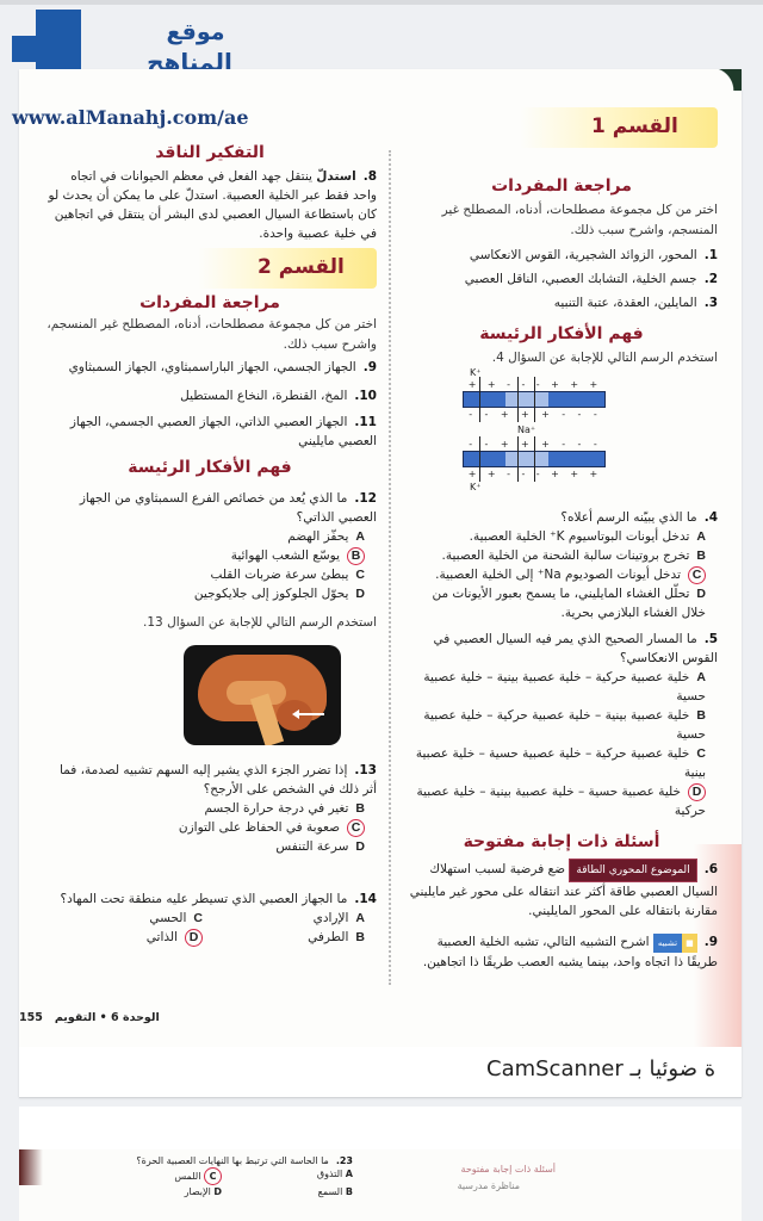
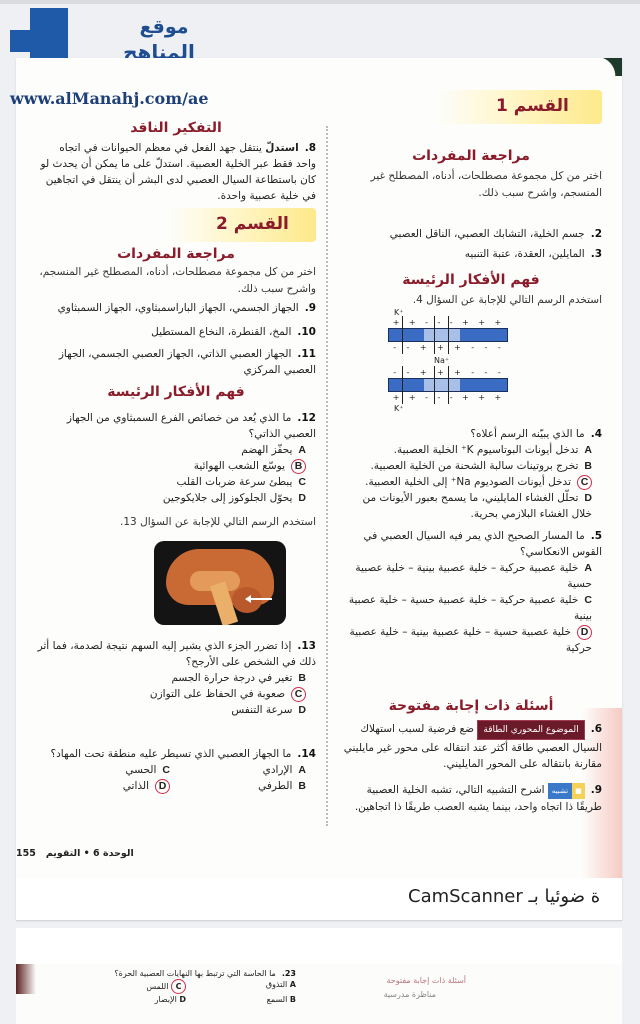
  موقع
  القسم 1
  مراجعة المفردات
  اختر من كل مجموعة مصطلحات، أدناه، المصطلح غير المنسجم، واشرح سبب ذلك.
- 1.المحور، الزوائد الشجيرية، القوس الانعكاسي
  2.جسم الخلية، التشابك العصبي، الناقل العصبي
  3.المايلين، العقدة، عتبة التنبيه
  فهم الأفكار الرئيسة
  استخدم الرسم التالي للإجابة عن السؤال 4.
  K⁺
  +
  +
  -
  -
  -
  +
  +
  +
  -
  -
  +
  +
  +
  -
  -
  -
  Na⁺
  -
  -
  +
  +
  +
  -
  -
  -
  +
  +
  -
  -
  -
  +
  +
  +
  K⁺
  4.ما الذي يبيّنه الرسم أعلاه؟
  Aتدخل أيونات البوتاسيوم K⁺ الخلية العصبية.
  Bتخرج بروتينات سالبة الشحنة من الخلية العصبية.
  Cتدخل أيونات الصوديوم Na⁺ إلى الخلية العصبية.
  Dتحلّل الغشاء المايليني، ما يسمح بعبور الأيونات من خلال الغشاء البلازمي بحرية.
  5.ما المسار الصحيح الذي يمر فيه السيال العصبي في القوس الانعكاسي؟
  Aخلية عصبية حركية – خلية عصبية بينية – خلية عصبية حسية
- Bخلية عصبية بينية – خلية عصبية حركية – خلية عصبية حسية
  Cخلية عصبية حركية – خلية عصبية حسية – خلية عصبية بينية
  Dخلية عصبية حسية – خلية عصبية بينية – خلية عصبية حركية
  أسئلة ذات إجابة مفتوحة
  6.الموضوع المحوري الطاقة ضع فرضية لسبب استهلاك السيال العصبي طاقة أكثر عند انتقاله على محور غير مايليني مقارنة بانتقاله على المحور المايليني.
  9.■تشبيه اشرح التشبيه التالي، تشبه الخلية العصبية طريقًا ذا اتجاه واحد، بينما يشبه العصب طريقًا ذا اتجاهين.
  التفكير الناقد
  8.استدلّ ينتقل جهد الفعل في معظم الحيوانات في اتجاه واحد فقط عبر الخلية العصبية. استدلّ على ما يمكن أن يحدث لو كان باستطاعة السيال العصبي لدى البشر أن ينتقل في اتجاهين في خلية عصبية واحدة.
  القسم 2
  مراجعة المفردات
  اختر من كل مجموعة مصطلحات، أدناه، المصطلح غير المنسجم، واشرح سبب ذلك.
  9.الجهاز الجسمي، الجهاز الباراسمبثاوي، الجهاز السمبثاوي
  10.المخ، القنطرة، النخاع المستطيل
- 11.الجهاز العصبي الذاتي، الجهاز العصبي الجسمي، الجهاز العصبي مايليني
+ 11.الجهاز العصبي الذاتي، الجهاز العصبي الجسمي، الجهاز العصبي المركزي
  فهم الأفكار الرئيسة
  12.ما الذي يُعد من خصائص الفرع السمبثاوي من الجهاز العصبي الذاتي؟
  Aيحفّز الهضم
  Bيوسّع الشعب الهوائية
  Cيبطئ سرعة ضربات القلب
  Dيحوّل الجلوكوز إلى جلايكوجين
  استخدم الرسم التالي للإجابة عن السؤال 13.
- 13.إذا تضرر الجزء الذي يشير إليه السهم تشبيه لصدمة، فما أثر ذلك في الشخص على الأرجح؟
+ 13.إذا تضرر الجزء الذي يشير إليه السهم نتيجة لصدمة، فما أثر ذلك في الشخص على الأرجح؟
  Bتغير في درجة حرارة الجسم
  Cصعوبة في الحفاظ على التوازن
  Dسرعة التنفس
  14.ما الجهاز العصبي الذي تسيطر عليه منطقة تحت المهاد؟
  Aالإرادي
  Cالحسي
  Bالطرفي
  Dالذاتي
  155 الوحدة 6 • التقويم
  ة ضوئيا بـ CamScanner
  www.alManahj.com/ae
  23.ما الحاسة التي ترتبط بها النهايات العصبية الحرة؟
  A التذوق
  C اللمس
  B السمع
  D الإبصار
  أسئلة ذات إجابة مفتوحة
  مناظرة مدرسية
